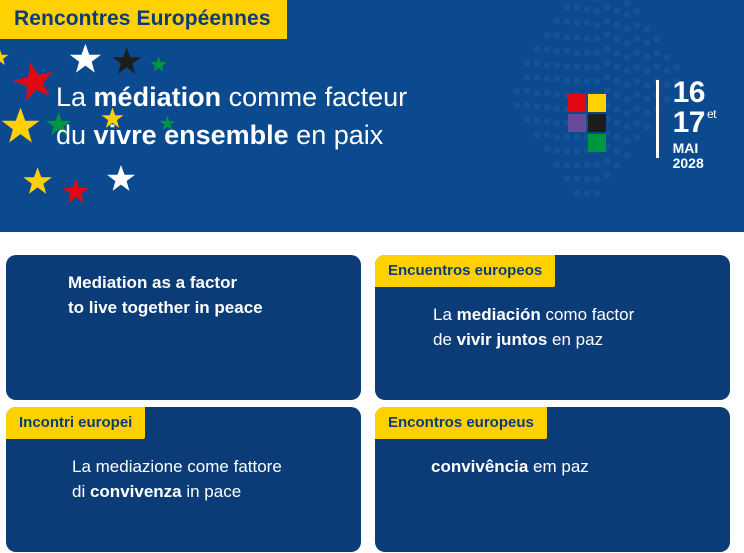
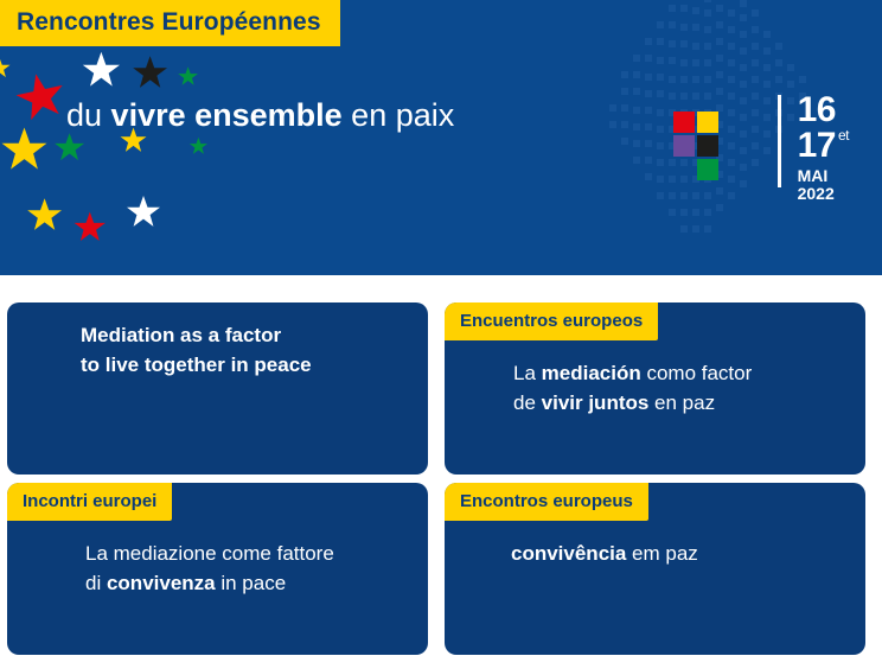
  Rencontres Européennes
- La médiation comme facteur
  du vivre ensemble en paix
  16
  17 et
  MAI
- 2028
+ 2022
  Mediation as a factor
  to live together in peace
  Encuentros europeos
  La mediación como factor
  de vivir juntos en paz
  Incontri europei
  La mediazione come fattore
  di convivenza in pace
  Encontros europeus
  convivência em paz
